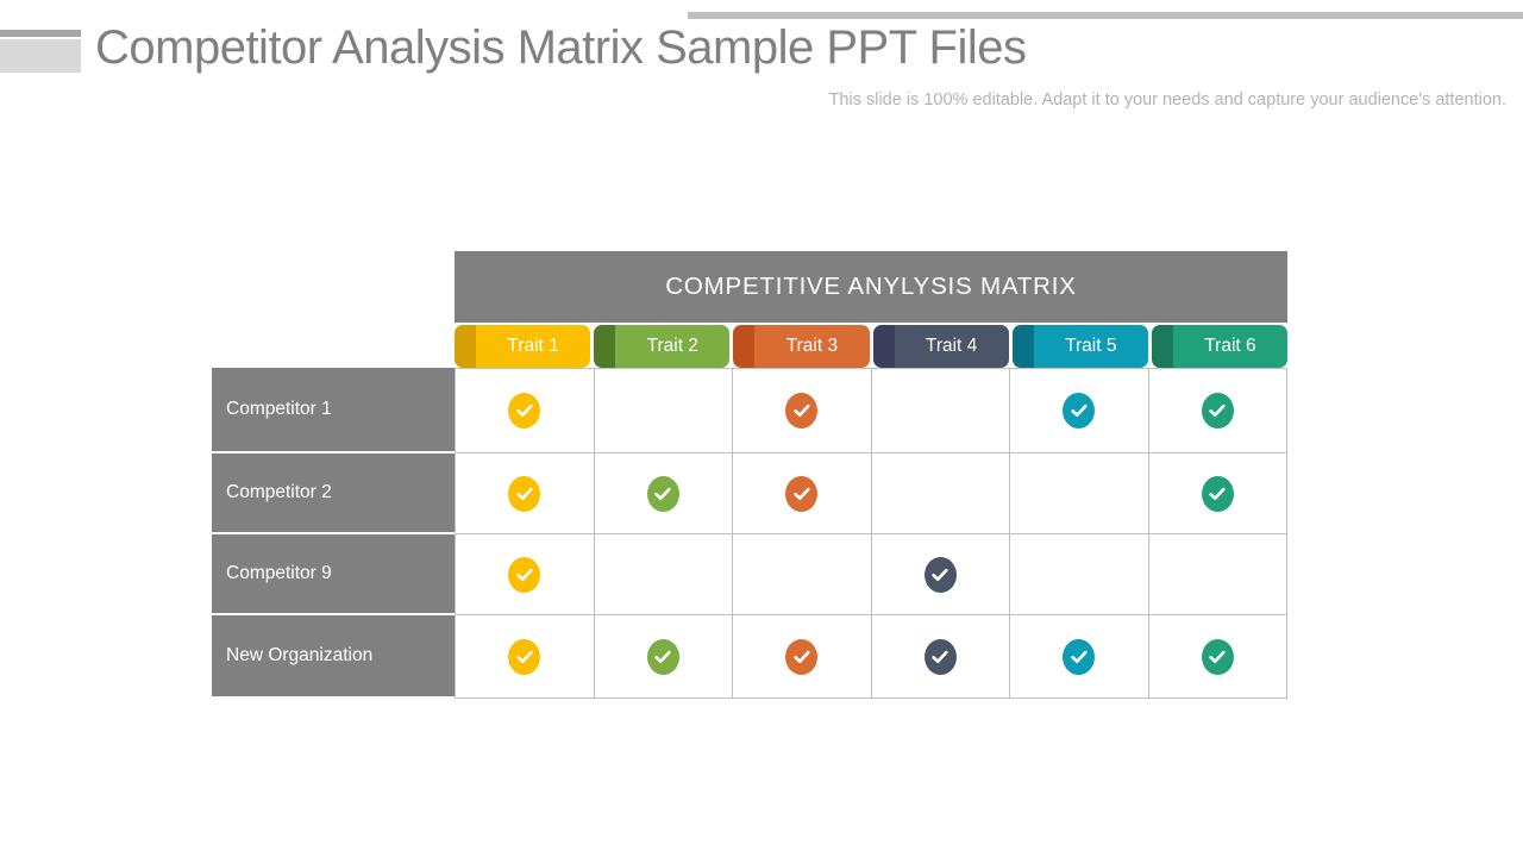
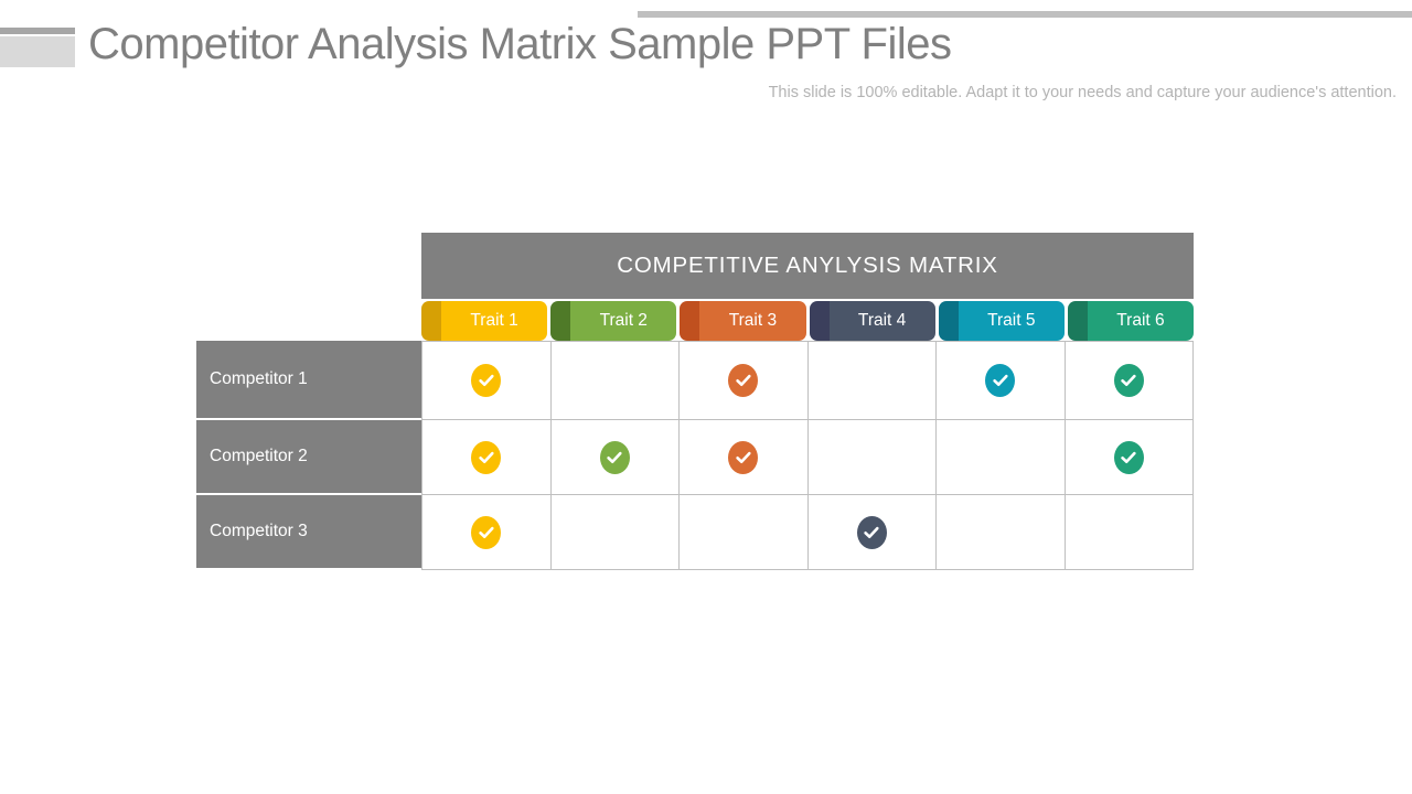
  Competitor Analysis Matrix Sample PPT Files
  This slide is 100% editable. Adapt it to your needs and capture your audience's attention.
  COMPETITIVE ANYLYSIS MATRIX
  Trait 1
  Trait 2
  Trait 3
  Trait 4
  Trait 5
  Trait 6
  Competitor 1
  Competitor 2
- Competitor 9
+ Competitor 3
- New Organization
